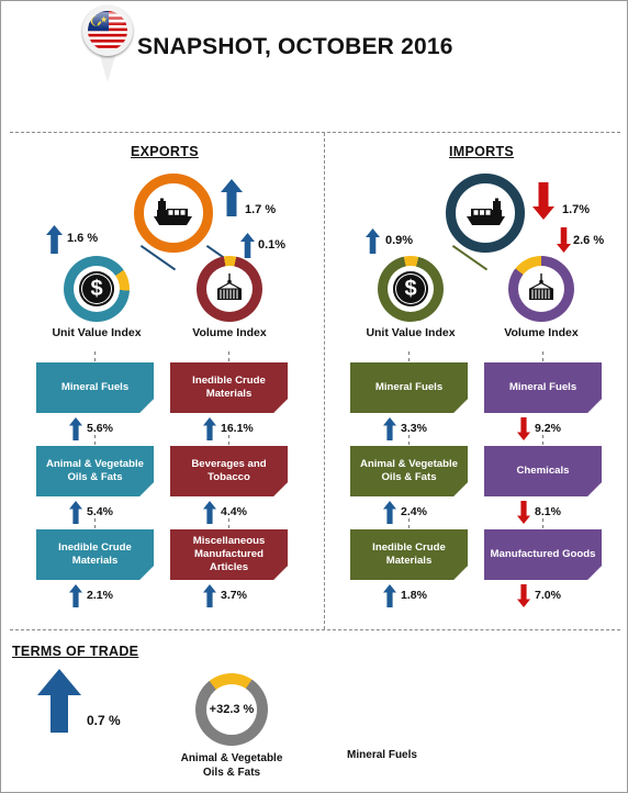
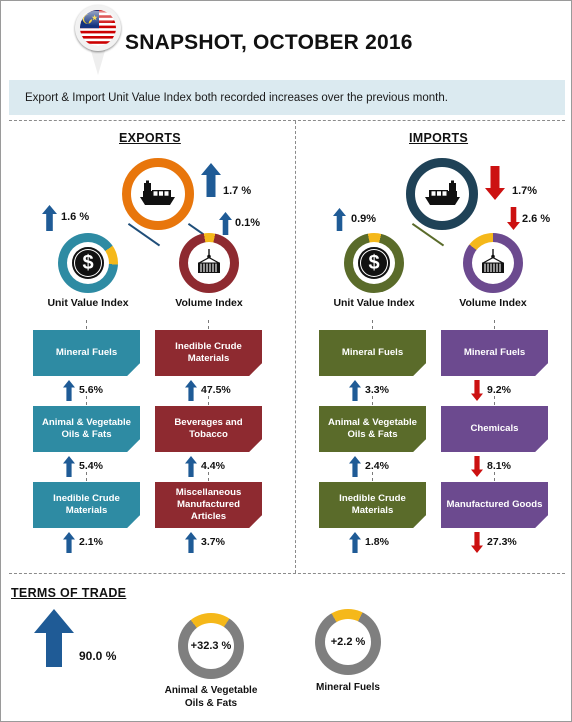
  SNAPSHOT, OCTOBER 2016
+ Export & Import Unit Value Index both recorded increases over the previous month.
  EXPORTS
  1.7 %
  $
  1.6 %
  Unit Value Index
  0.1%
  Volume Index
  IMPORTS
  1.7%
  $
  0.9%
  Unit Value Index
  2.6 %
  Volume Index
  Mineral Fuels
  5.6%
  Animal & Vegetable Oils & Fats
  5.4%
  Inedible Crude Materials
  2.1%
  Inedible Crude Materials
- 16.1%
+ 47.5%
  Beverages and Tobacco
  4.4%
  Miscellaneous Manufactured Articles
  3.7%
  Mineral Fuels
  3.3%
  Animal & Vegetable Oils & Fats
  2.4%
  Inedible Crude Materials
  1.8%
  Mineral Fuels
  9.2%
  Chemicals
  8.1%
  Manufactured Goods
- 7.0%
+ 27.3%
  TERMS OF TRADE
- 0.7 %
+ 90.0 %
  +32.3 %
  Animal & Vegetable
  Oils & Fats
+ +2.2 %
  Mineral Fuels
